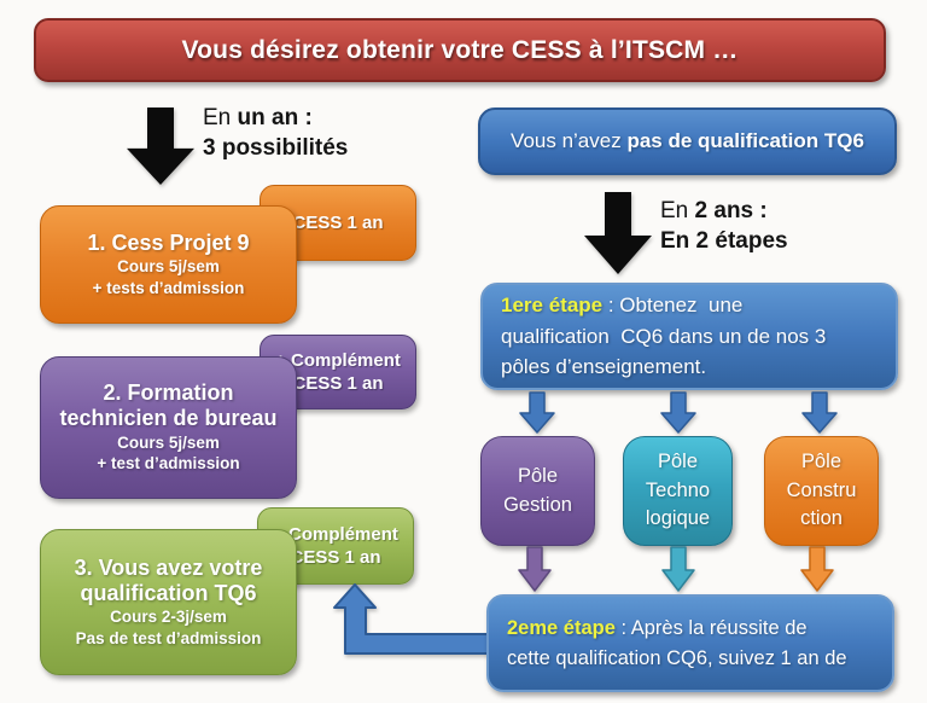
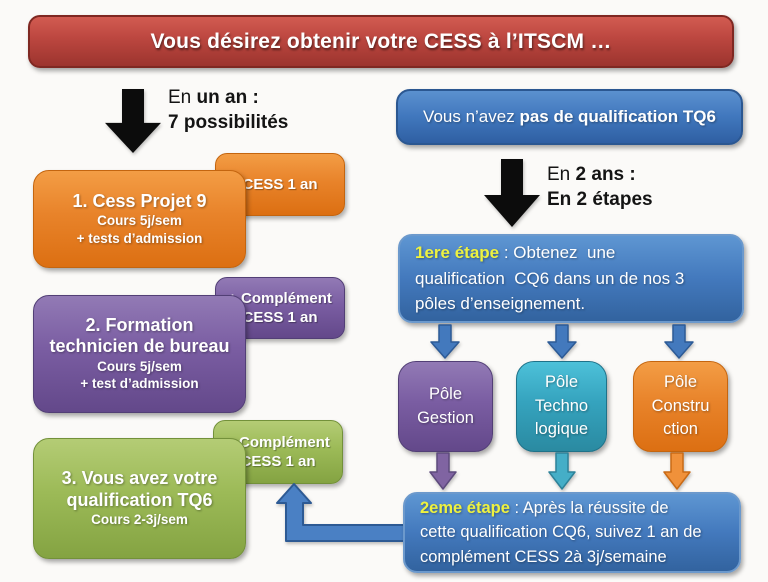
  Vous désirez obtenir votre CESS à l’ITSCM …
  En un an :
- 3 possibilités
+ 7 possibilités
  CESS 1 an
  1. Cess Projet 9
  Cours 5j/sem
  + tests d’admission
  Complément
  CESS 1 an
  2. Formation
  technicien de bureau
  Cours 5j/sem
  + test d’admission
  Complément
  ESS 1 an
  3. Vous avez votre
  qualification TQ6
  Cours 2-3j/sem
- Pas de test d’admission
  Vous n’avez pas de qualification TQ6
  En 2 ans :
  En 2 étapes
  1ere étape : Obtenez une
  qualification CQ6 dans un de nos 3
  pôles d’enseignement.
  Pôle
  Gestion
  Pôle
  Techno
  logique
  Pôle
  Constru
  ction
  2eme étape : Après la réussite de
  cette qualification CQ6, suivez 1 an de
+ complément CESS 2à 3j/semaine
